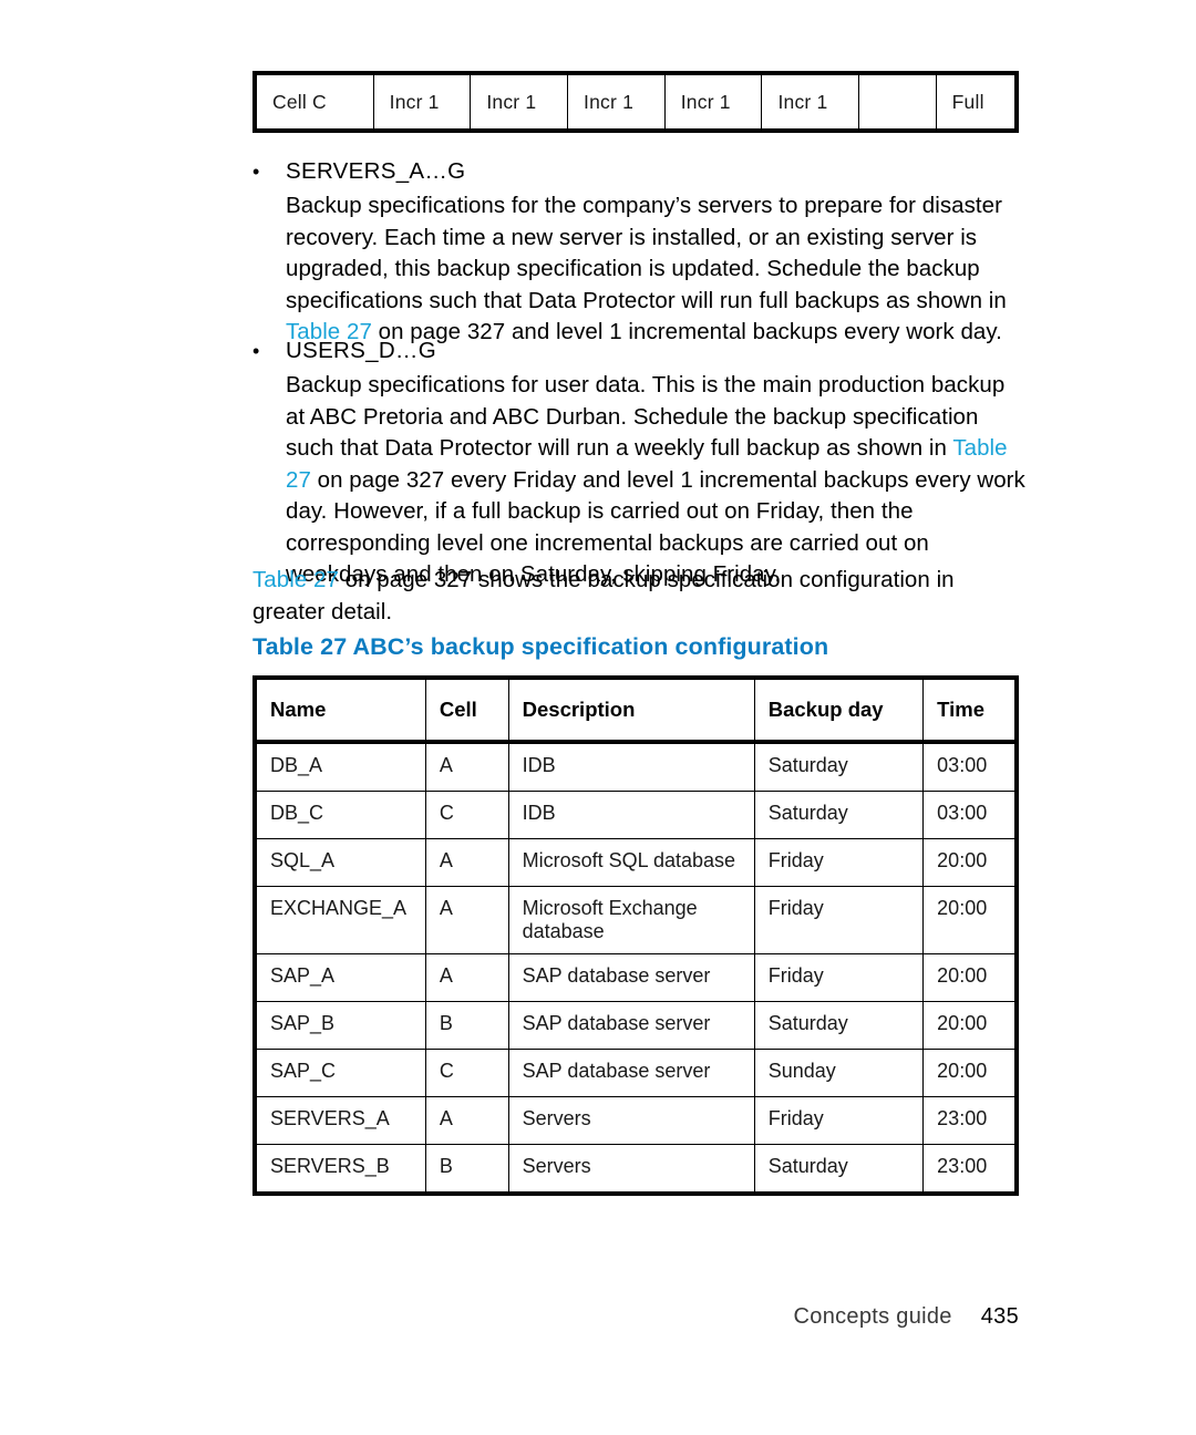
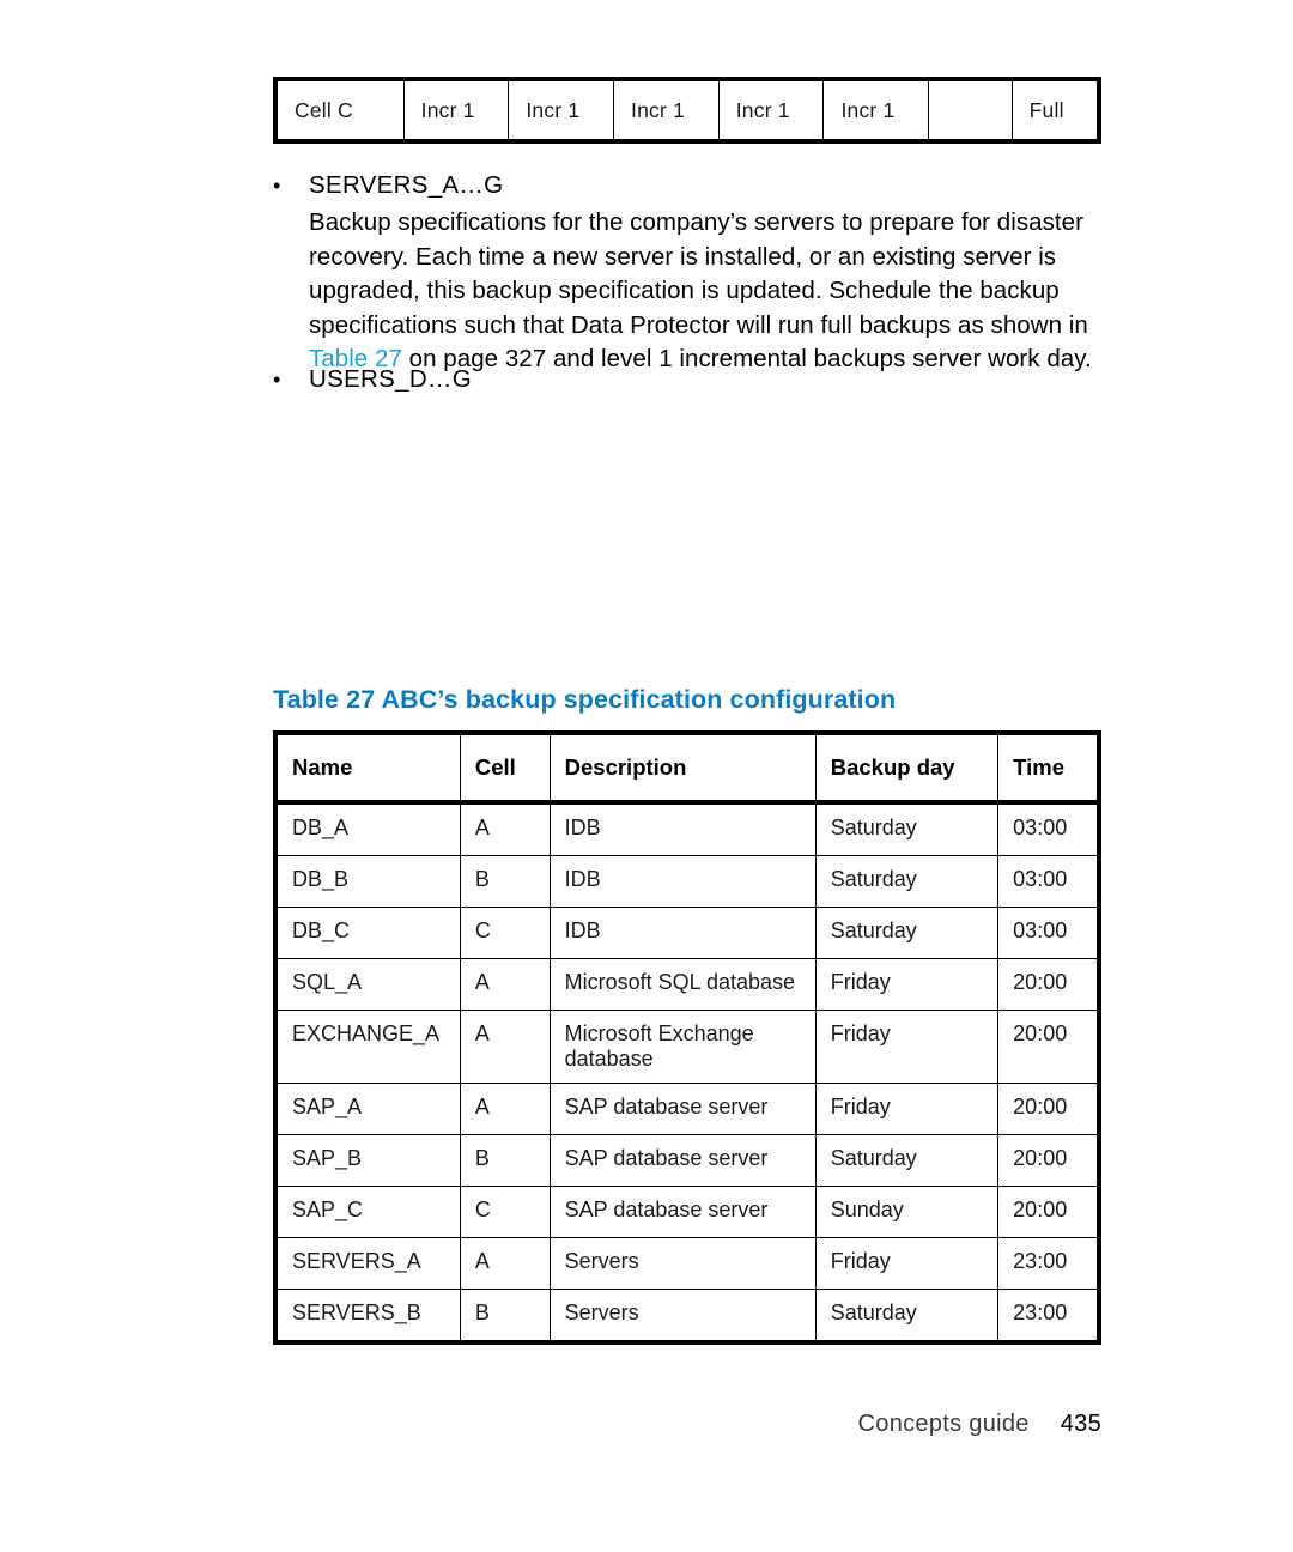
  Cell C	Incr 1	Incr 1	Incr 1	Incr 1	Incr 1		Full
  •
  SERVERS_A…G
- Backup specifications for the company’s servers to prepare for disaster recovery. Each time a new server is installed, or an existing server is upgraded, this backup specification is updated. Schedule the backup specifications such that Data Protector will run full backups as shown in Table 27 on page 327 and level 1 incremental backups every work day.
+ Backup specifications for the company’s servers to prepare for disaster recovery. Each time a new server is installed, or an existing server is upgraded, this backup specification is updated. Schedule the backup specifications such that Data Protector will run full backups as shown in Table 27 on page 327 and level 1 incremental backups server work day.
  •
  USERS_D…G
- Backup specifications for user data. This is the main production backup at ABC Pretoria and ABC Durban. Schedule the backup specification such that Data Protector will run a weekly full backup as shown in Table 27 on page 327 every Friday and level 1 incremental backups every work day. However, if a full backup is carried out on Friday, then the corresponding level one incremental backups are carried out on weekdays and then on Saturday, skipping Friday.
- Table 27 on page 327 shows the backup specification configuration in greater detail.
  Table 27 ABC’s backup specification configuration
  Name	Cell	Description	Backup day	Time
  DB_A	A	IDB	Saturday	03:00
+ DB_B	B	IDB	Saturday	03:00
  DB_C	C	IDB	Saturday	03:00
  SQL_A	A	Microsoft SQL database	Friday	20:00
  EXCHANGE_A	A	Microsoft Exchange database	Friday	20:00
  SAP_A	A	SAP database server	Friday	20:00
  SAP_B	B	SAP database server	Saturday	20:00
  SAP_C	C	SAP database server	Sunday	20:00
  SERVERS_A	A	Servers	Friday	23:00
  SERVERS_B	B	Servers	Saturday	23:00
  Concepts guide
  435
